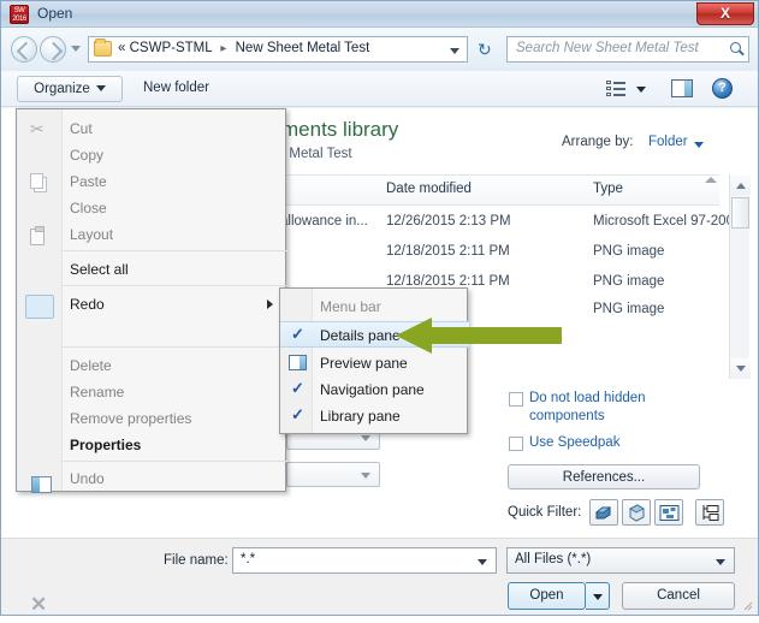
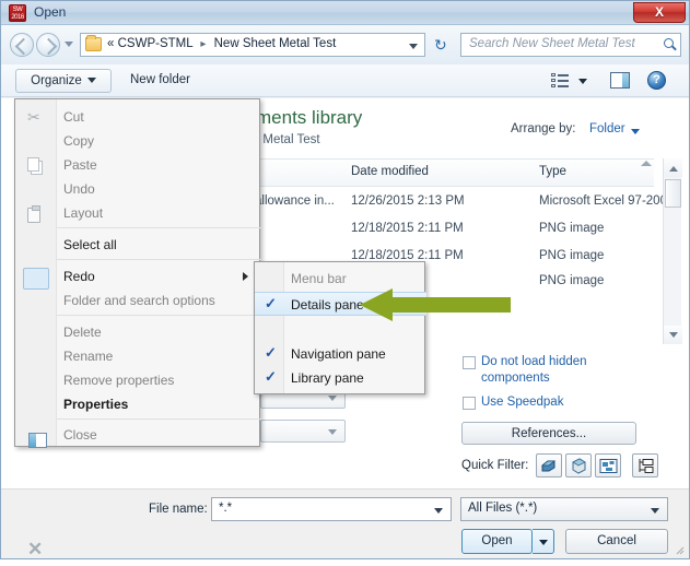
  Open
  X
  « CSWP-STML ▸ New Sheet Metal Test
  ↻
  Search New Sheet Metal Test
  Organize
  New folder
  ?
  ments library
  Metal Test
  Arrange by:
  Folder
  Date modified
  Type
  llowance in...
  12/26/2015 2:13 PM
  Microsoft Excel 97-20
  12/18/2015 2:11 PM
  PNG image
  12/18/2015 2:11 PM
  PNG image
  PNG image
  Do not load hidden
  components
  Use Speedpak
  References...
  Quick Filter:
  File name:
  *.*
  All Files (*.*)
  Open
  Cancel
  ✂
  Cut
  Copy
  Paste
- Close
+ Undo
  Layout
  Select all
  Redo
+ Folder and search options
  ✕
  Delete
  Rename
  Remove properties
  Properties
- Undo
+ Close
  Menu bar
  ✓
  Details pan
- Preview pane
  ✓
  Navigation pane
  ✓
  Library pane
